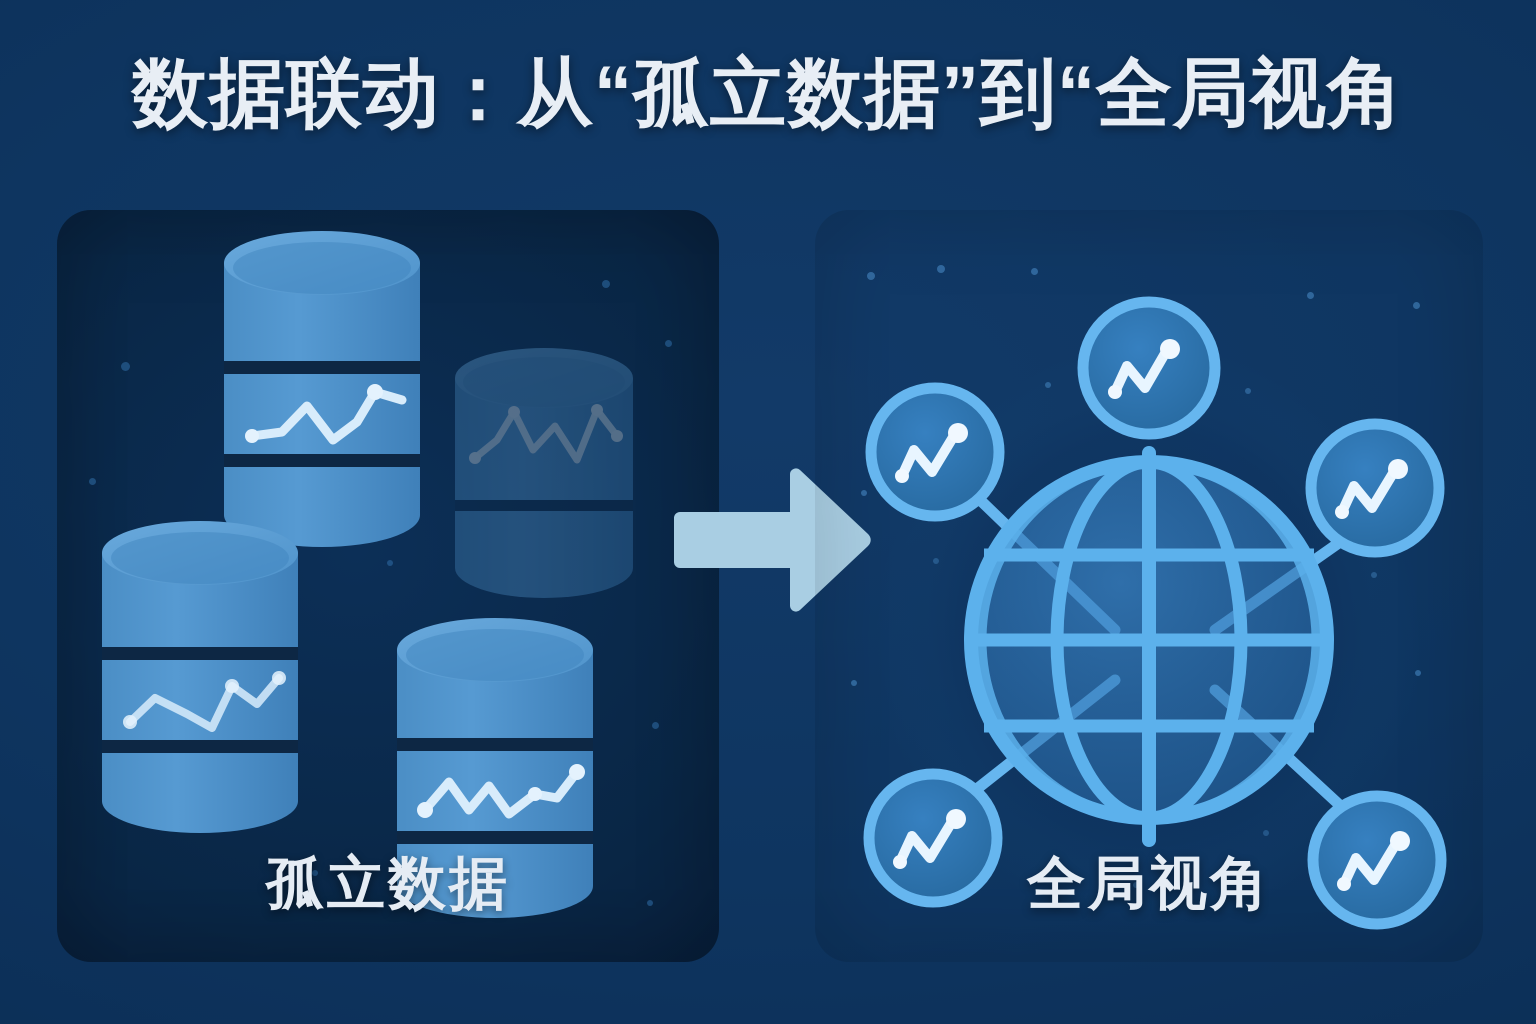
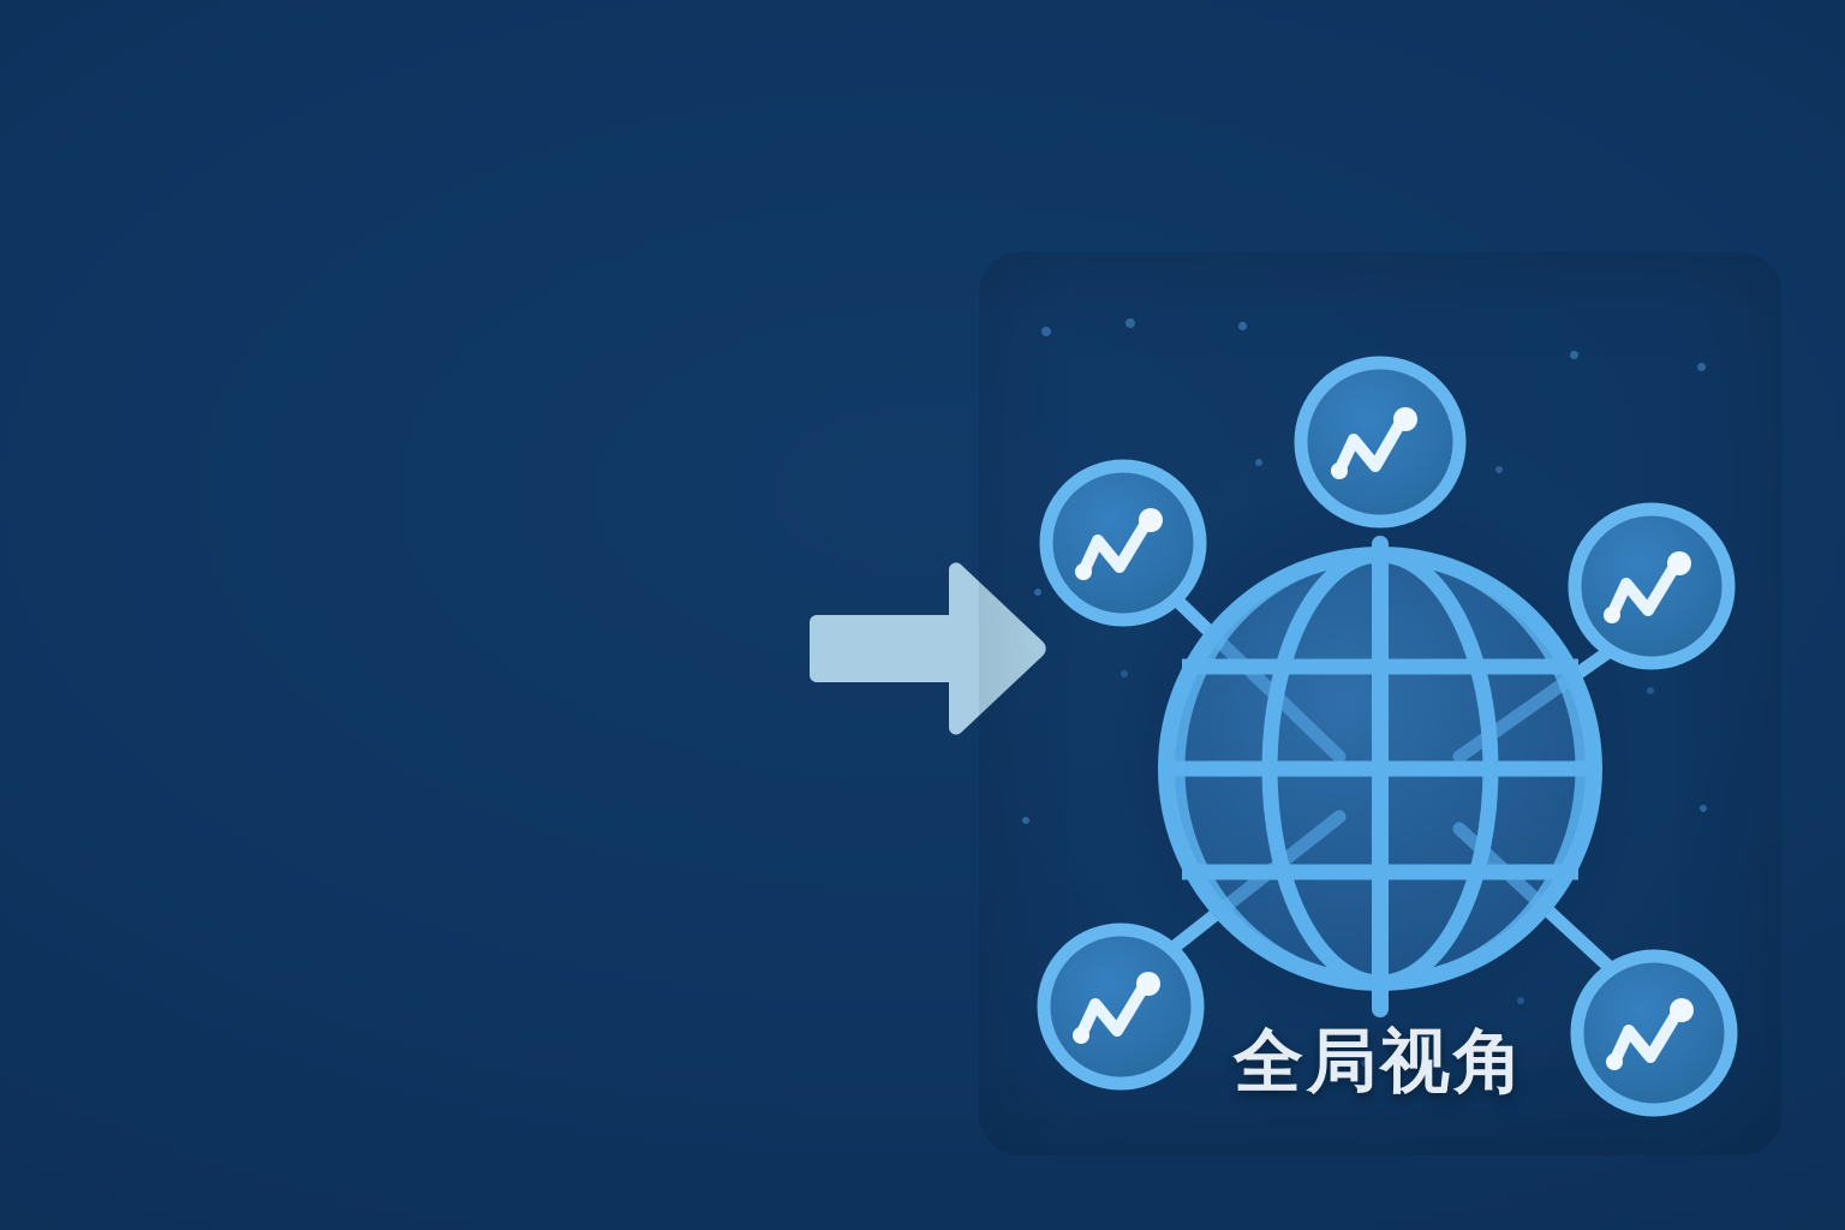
- 数据联动：从“孤立数据”到“全局视角
- 孤立数据
  全局视角
